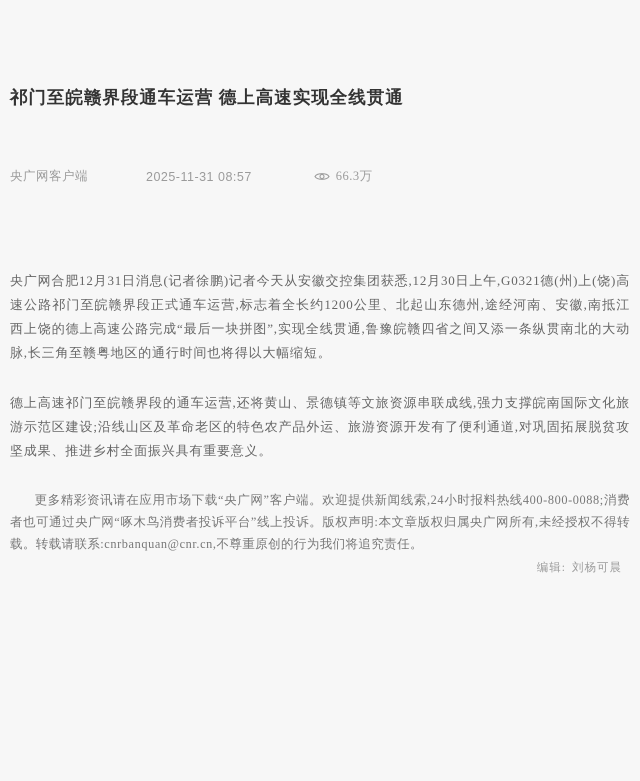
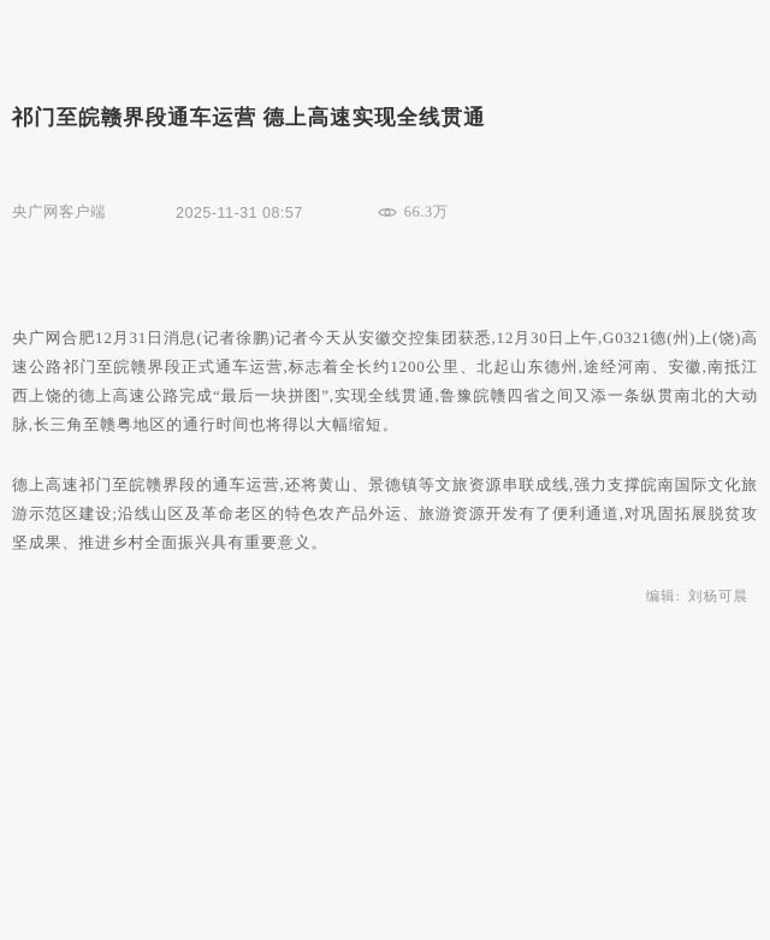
  祁门至皖赣界段通车运营 德上高速实现全线贯通
  央广网客户端
  2025-11-31 08:57
  66.3万
  央广网合肥12月31日消息(记者徐鹏)记者今天从安徽交控集团获悉,12月30日上午,G0321德(州)上(饶)高速公路祁门至皖赣界段正式通车运营,标志着全长约1200公里、北起山东德州,途经河南、安徽,南抵江西上饶的德上高速公路完成“最后一块拼图”,实现全线贯通,鲁豫皖赣四省之间又添一条纵贯南北的大动脉,长三角至赣粤地区的通行时间也将得以大幅缩短。
  德上高速祁门至皖赣界段的通车运营,还将黄山、景德镇等文旅资源串联成线,强力支撑皖南国际文化旅游示范区建设;沿线山区及革命老区的特色农产品外运、旅游资源开发有了便利通道,对巩固拓展脱贫攻坚成果、推进乡村全面振兴具有重要意义。
- 更多精彩资讯请在应用市场下载“央广网”客户端。欢迎提供新闻线索,24小时报料热线400-800-0088;消费者也可通过央广网“啄木鸟消费者投诉平台”线上投诉。版权声明:本文章版权归属央广网所有,未经授权不得转载。转载请联系:cnrbanquan@cnr.cn,不尊重原创的行为我们将追究责任。
  编辑: 刘杨可晨
